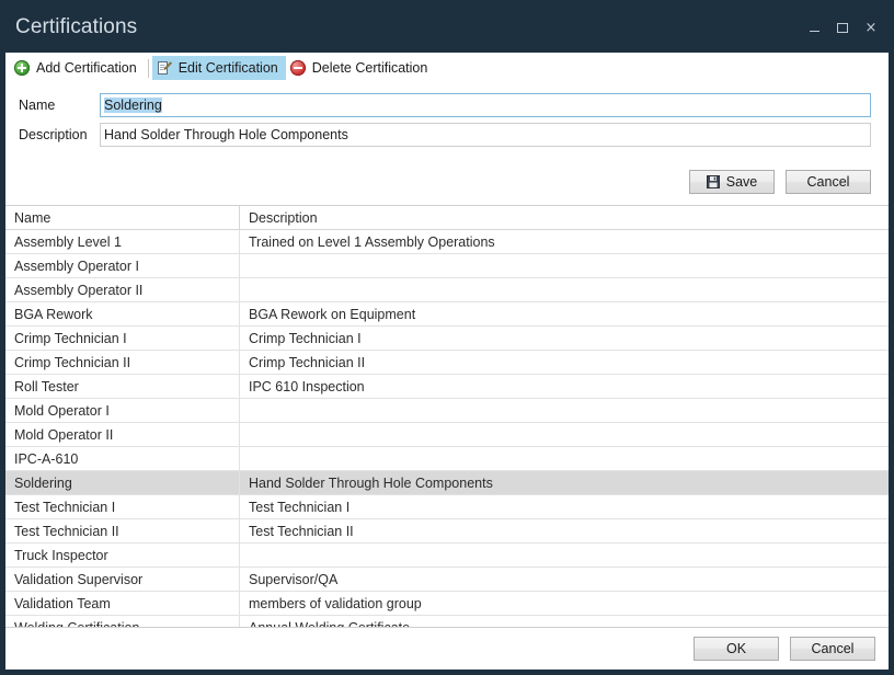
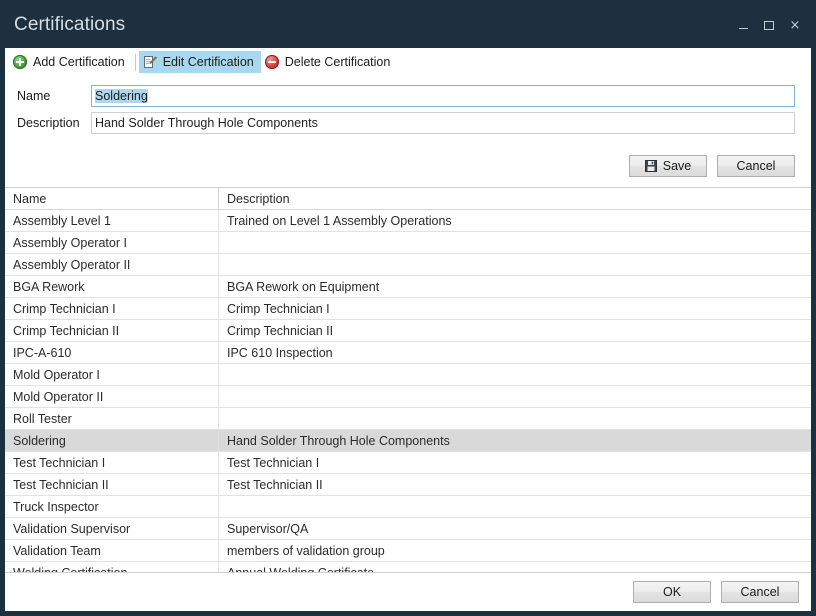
  Certifications
  ×
  Add Certification
  Edit Certification
  Delete Certification
  Name
  Soldering
  Description
  Hand Solder Through Hole Components
  Save
  Cancel
  Name	Description
  Assembly Level 1	Trained on Level 1 Assembly Operations
  Assembly Operator I
  Assembly Operator II
  BGA Rework	BGA Rework on Equipment
  Crimp Technician I	Crimp Technician I
  Crimp Technician II	Crimp Technician II
- Roll Tester	IPC 610 Inspection
+ IPC-A-610	IPC 610 Inspection
  Mold Operator I
  Mold Operator II
- IPC-A-610
+ Roll Tester
  Soldering	Hand Solder Through Hole Components
  Test Technician I	Test Technician I
  Test Technician II	Test Technician II
  Truck Inspector
  Validation Supervisor	Supervisor/QA
  Validation Team	members of validation group
  OK
  Cancel
